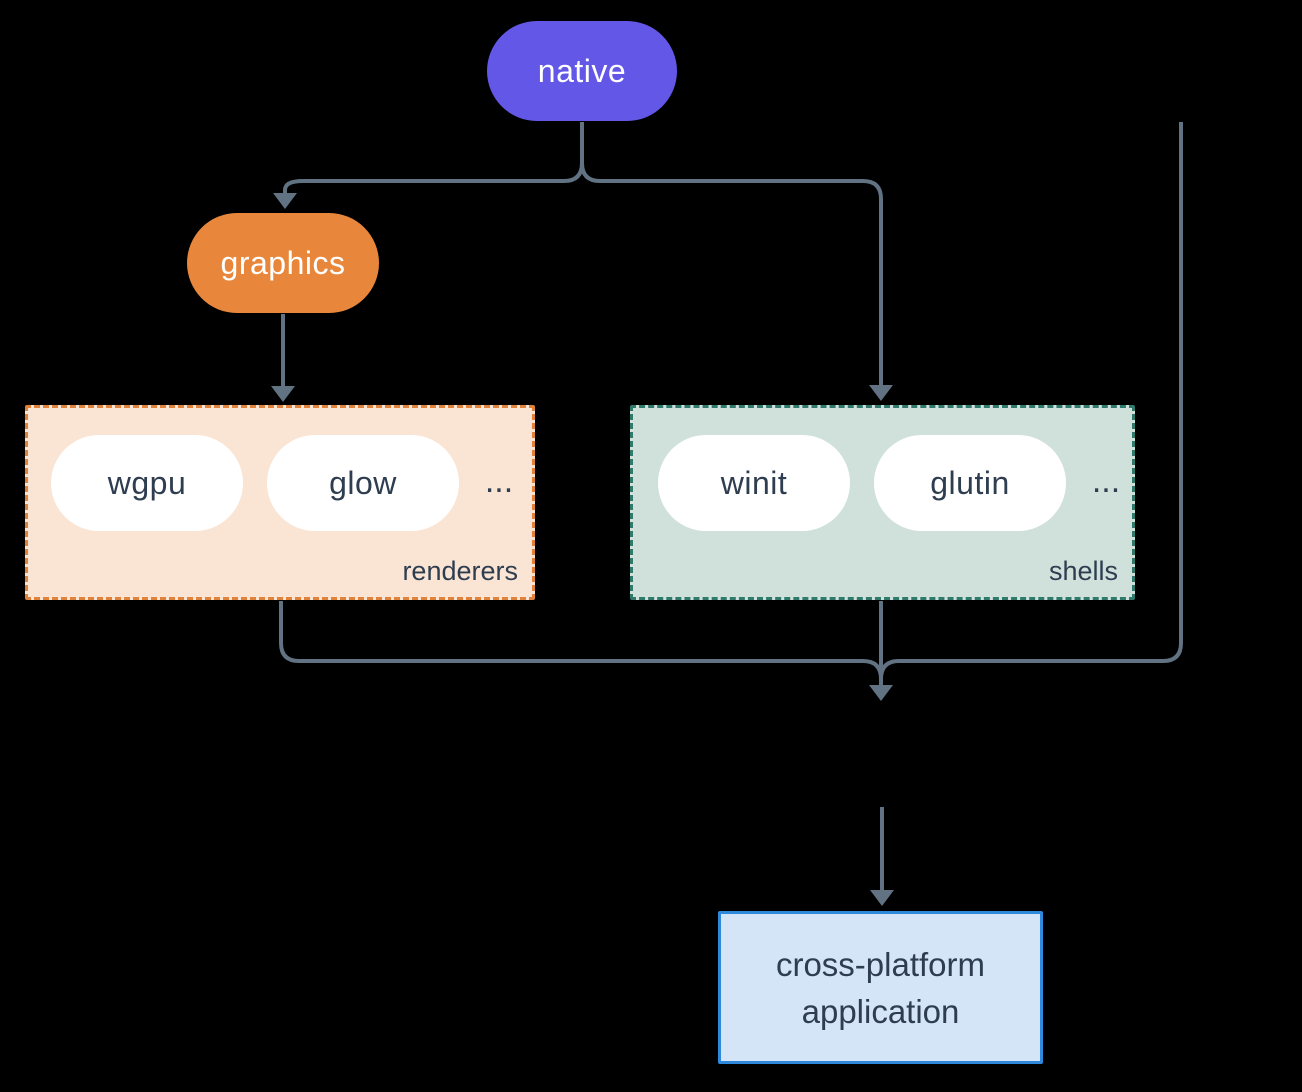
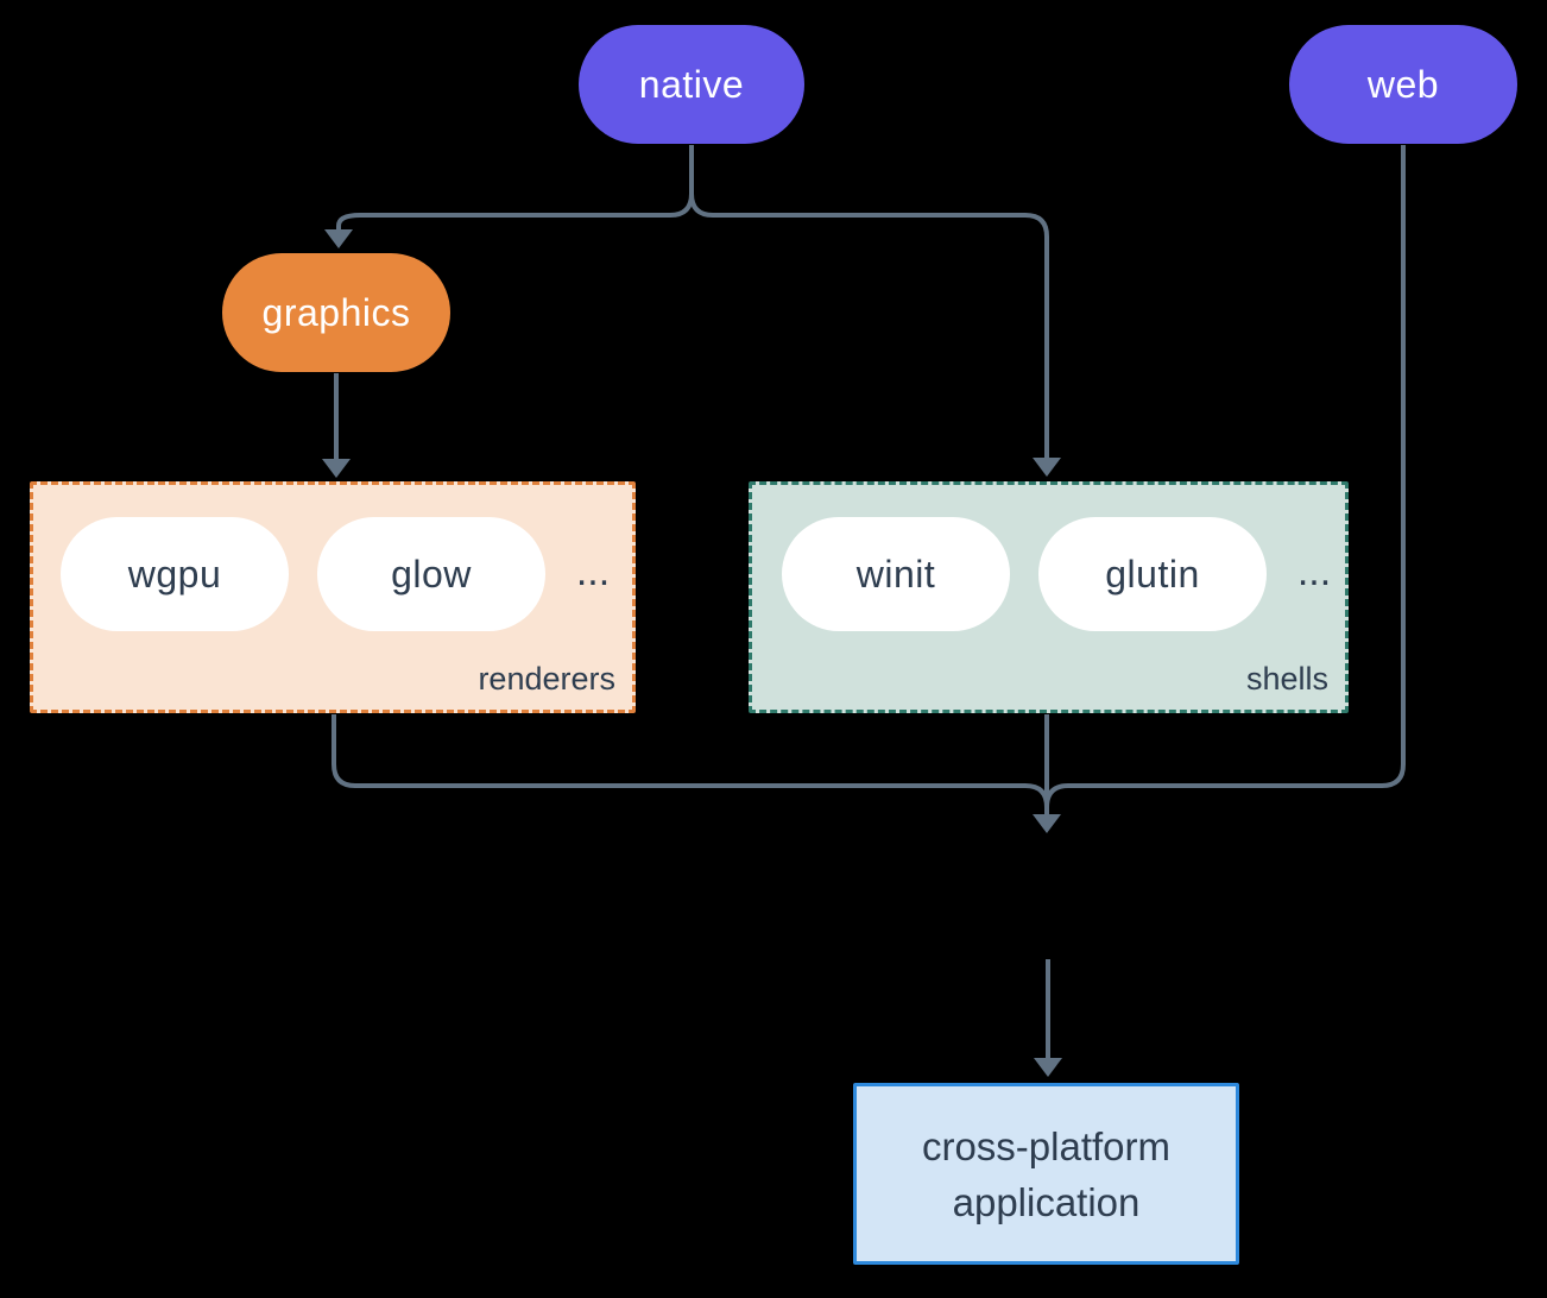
  native
+ web
  graphics
  wgpu
  glow
  ...
  renderers
  winit
  glutin
  ...
  shells
  cross-platform application
